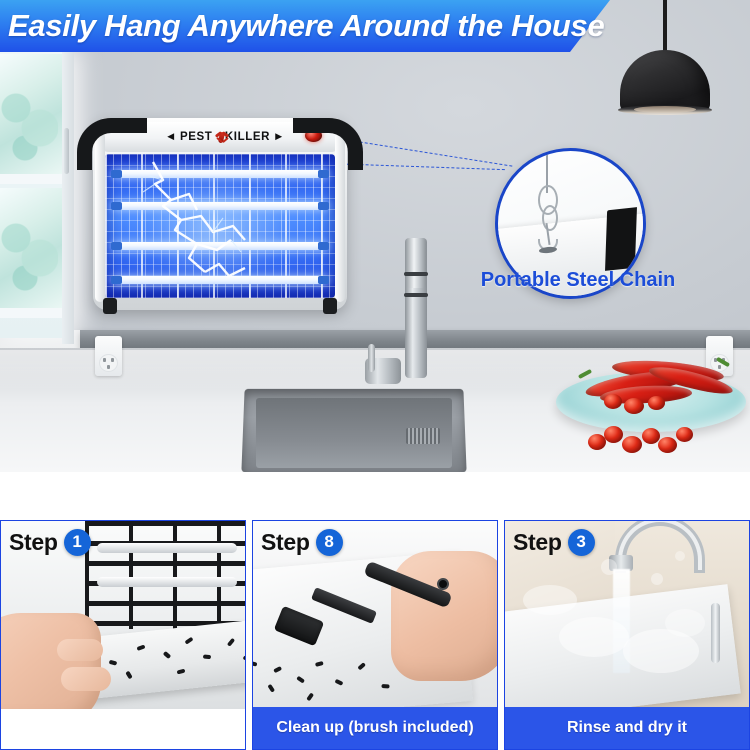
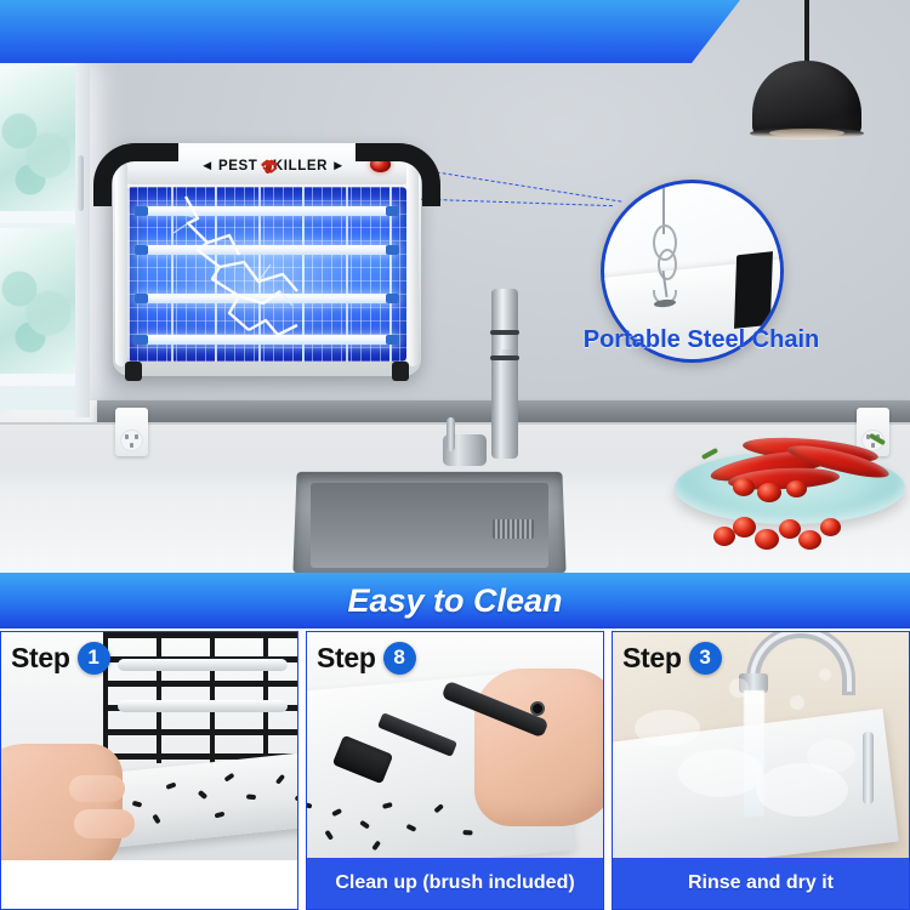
  ◄
  PEST
  KILLER
  ►
- Easily Hang Anywhere Around the House
  Portable Steel Chain
+ Easy to Clean
  Step
  1
  Step
  8
  Clean up (brush included)
  Step
  3
  Rinse and dry it
